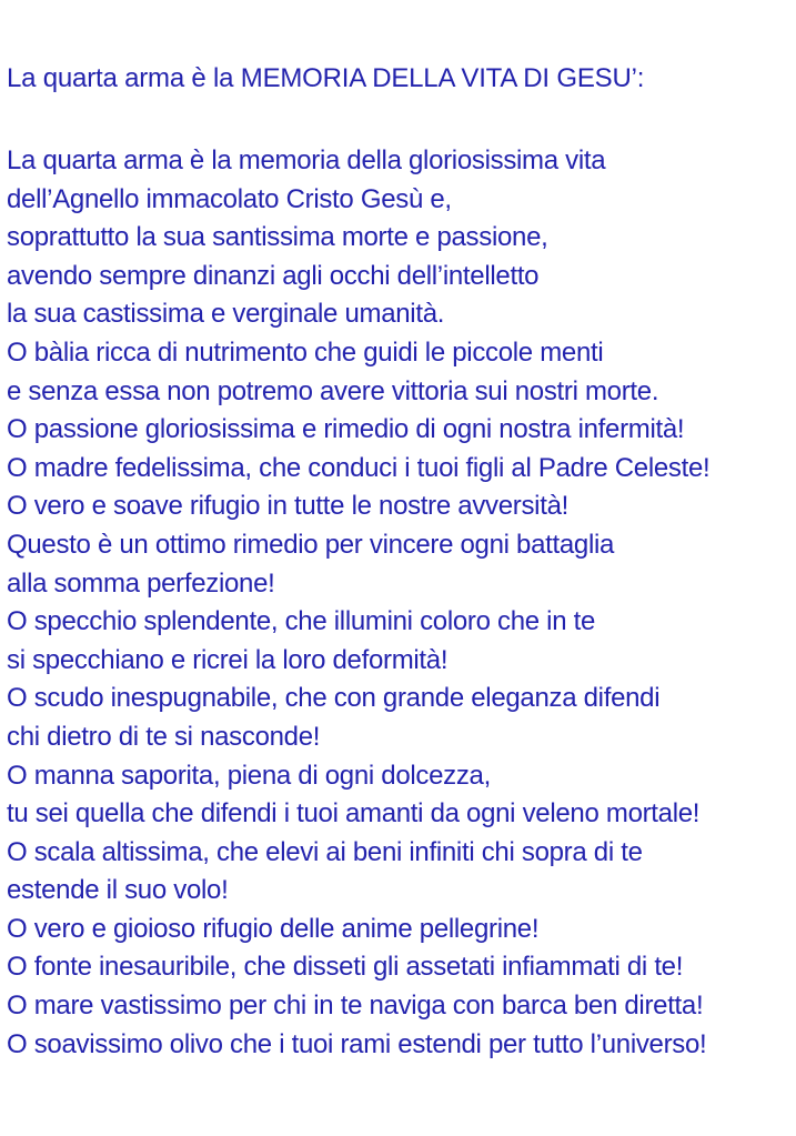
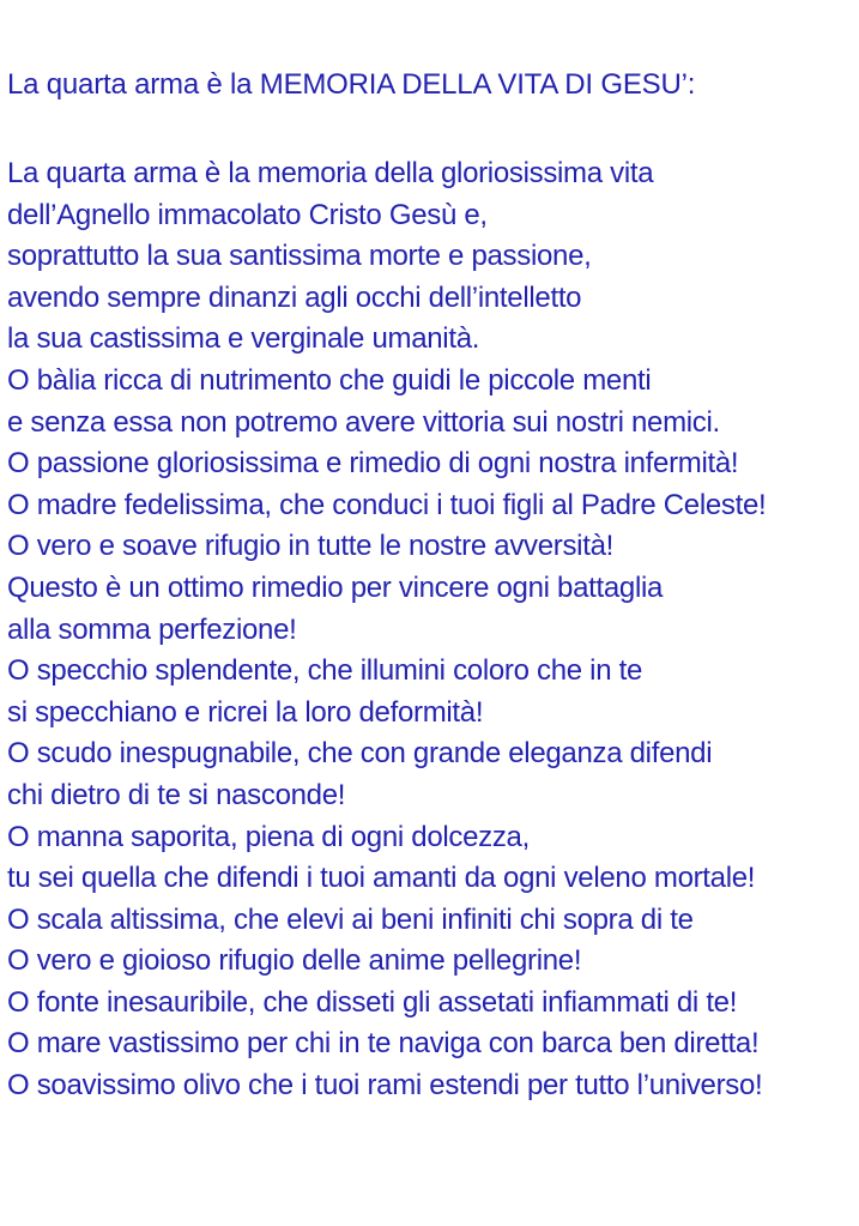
  La quarta arma è la MEMORIA DELLA VITA DI GESU’:
  La quarta arma è la memoria della gloriosissima vita
  dell’Agnello immacolato Cristo Gesù e,
  soprattutto la sua santissima morte e passione,
  avendo sempre dinanzi agli occhi dell’intelletto
  la sua castissima e verginale umanità.
  O bàlia ricca di nutrimento che guidi le piccole menti
- e senza essa non potremo avere vittoria sui nostri morte.
+ e senza essa non potremo avere vittoria sui nostri nemici.
  O passione gloriosissima e rimedio di ogni nostra infermità!
  O madre fedelissima, che conduci i tuoi figli al Padre Celeste!
  O vero e soave rifugio in tutte le nostre avversità!
  Questo è un ottimo rimedio per vincere ogni battaglia
  alla somma perfezione!
  O specchio splendente, che illumini coloro che in te
  si specchiano e ricrei la loro deformità!
  O scudo inespugnabile, che con grande eleganza difendi
  chi dietro di te si nasconde!
  O manna saporita, piena di ogni dolcezza,
  tu sei quella che difendi i tuoi amanti da ogni veleno mortale!
  O scala altissima, che elevi ai beni infiniti chi sopra di te
- estende il suo volo!
  O vero e gioioso rifugio delle anime pellegrine!
  O fonte inesauribile, che disseti gli assetati infiammati di te!
  O mare vastissimo per chi in te naviga con barca ben diretta!
  O soavissimo olivo che i tuoi rami estendi per tutto l’universo!
